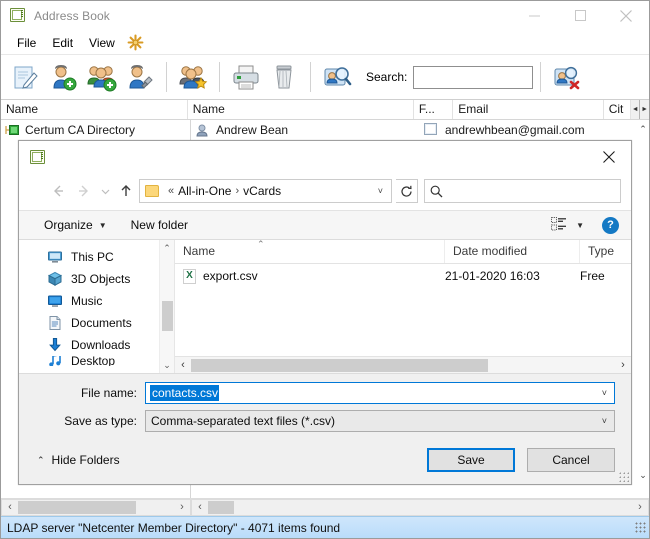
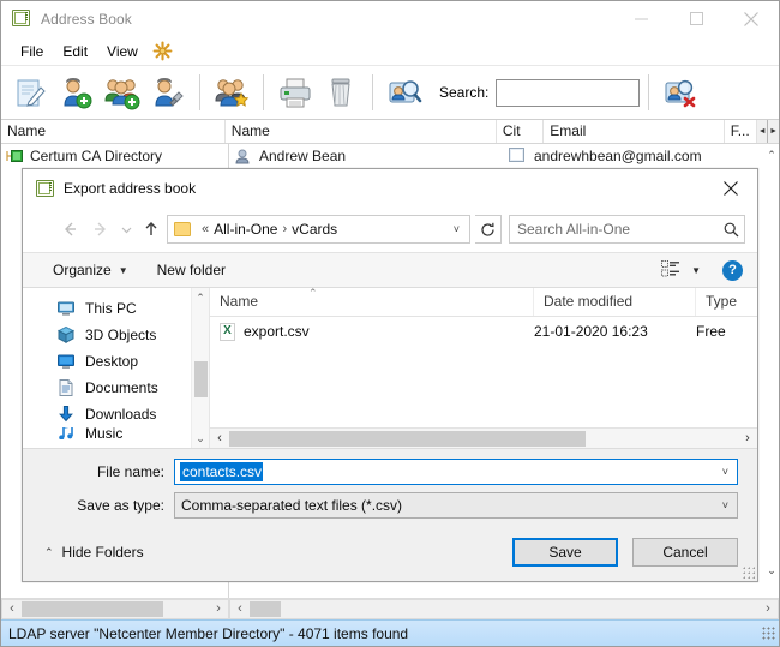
  Address Book
  File
  Edit
  View
  Search:
  Name
  Name
- F...
+ Cit
  Email
- Cit
+ F...
  Certum CA Directory
  Andrew Bean
  andrewhbean@gmail.com
  ⌃
  ⌄
  ‹
  ›
  ‹
  ›
  LDAP server "Netcenter Member Directory" - 4071 items found
+ Export address book
  «
  All-in-One
  ›
  vCards
  ˅
+ Search All-in-One
  Organize
  ▼
  New folder
  ▼
  ?
  This PC
  3D Objects
- Music
+ Desktop
  Documents
  Downloads
- Desktop
+ Music
  ⌃
  ⌄
  Name
  Date modified
  Type
  ⌃
  X
  export.csv
- 21-01-2020 16:03
+ 21-01-2020 16:23
  Free
  ‹
  ›
  File name:
  contacts.csv
  ˅
  Save as type:
  Comma-separated text files (*.csv)
  ˅
  ⌃
  Hide Folders
  Save
  Cancel
